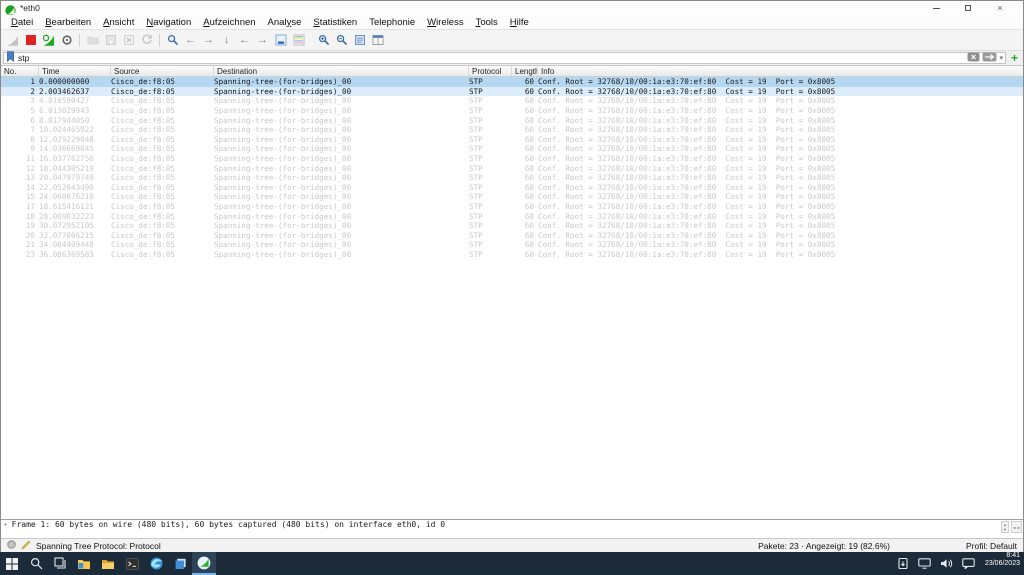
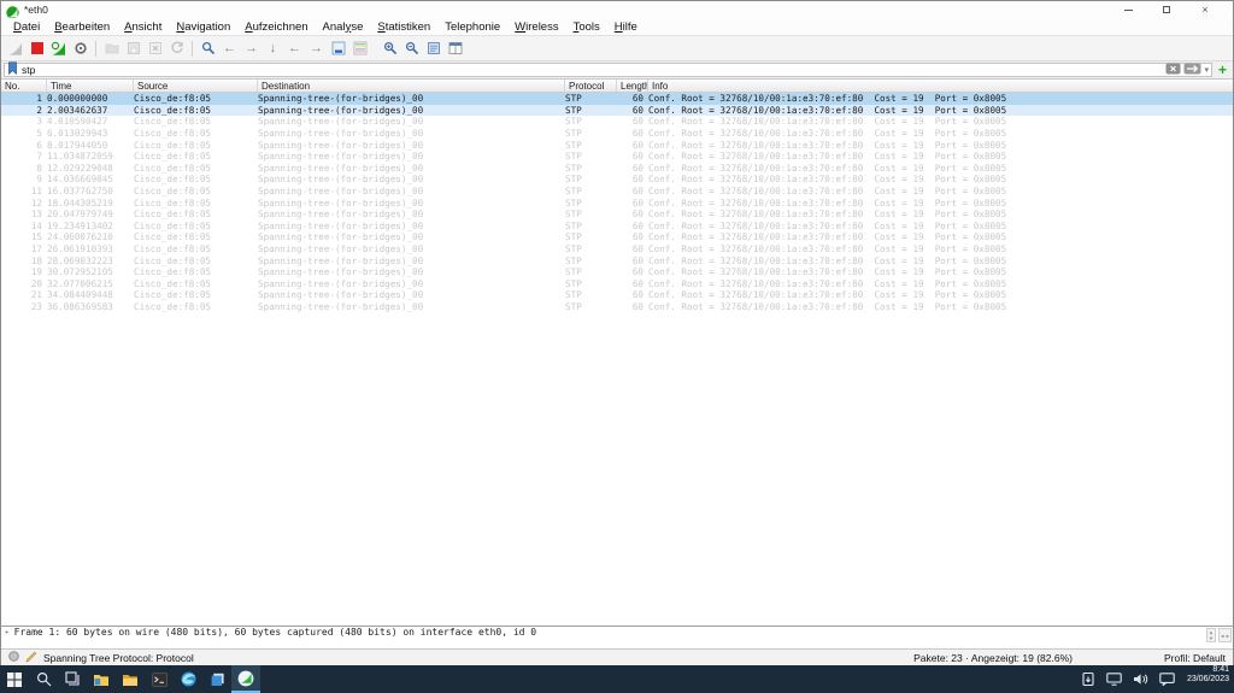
  *eth0
  ×
  Datei
  Bearbeiten
  Ansicht
  Navigation
  Aufzeichnen
  Analyse
  Statistiken
  Telephonie
  Wireless
  Tools
  Hilfe
  ←
  →
  ↓
  ←
  →
  stp
  +
  No.
  Time
  Source
  Destination
  Protocol
  Length
  Info
  1
  0.000000000
  Cisco_de:f8:05
  Spanning-tree-(for-bridges)_00
  STP
  60
  Conf. Root = 32768/10/00:1a:e3:70:ef:80 Cost = 19 Port = 0x8005
  2
  2.003462637
  Cisco_de:f8:05
  Spanning-tree-(for-bridges)_00
  STP
  60
  Conf. Root = 32768/10/00:1a:e3:70:ef:80 Cost = 19 Port = 0x8005
  3
  4.010590427
  Cisco_de:f8:05
  Spanning-tree-(for-bridges)_00
  STP
  60
  Conf. Root = 32768/10/00:1a:e3:70:ef:80 Cost = 19 Port = 0x8005
  5
  6.013029943
  Cisco_de:f8:05
  Spanning-tree-(for-bridges)_00
  STP
  60
  Conf. Root = 32768/10/00:1a:e3:70:ef:80 Cost = 19 Port = 0x8005
  6
  8.017944050
  Cisco_de:f8:05
  Spanning-tree-(for-bridges)_00
  STP
  60
  Conf. Root = 32768/10/00:1a:e3:70:ef:80 Cost = 19 Port = 0x8005
  7
- 10.024465922
+ 11.034872059
  Cisco_de:f8:05
  Spanning-tree-(for-bridges)_00
  STP
  60
  Conf. Root = 32768/10/00:1a:e3:70:ef:80 Cost = 19 Port = 0x8005
  8
  12.029229048
  Cisco_de:f8:05
  Spanning-tree-(for-bridges)_00
  STP
  60
  Conf. Root = 32768/10/00:1a:e3:70:ef:80 Cost = 19 Port = 0x8005
  9
  14.036669045
  Cisco_de:f8:05
  Spanning-tree-(for-bridges)_00
  STP
  60
  Conf. Root = 32768/10/00:1a:e3:70:ef:80 Cost = 19 Port = 0x8005
  11
  16.037762750
  Cisco_de:f8:05
  Spanning-tree-(for-bridges)_00
  STP
  60
  Conf. Root = 32768/10/00:1a:e3:70:ef:80 Cost = 19 Port = 0x8005
  12
  18.044305219
  Cisco_de:f8:05
  Spanning-tree-(for-bridges)_00
  STP
  60
  Conf. Root = 32768/10/00:1a:e3:70:ef:80 Cost = 19 Port = 0x8005
  13
  20.047979749
  Cisco_de:f8:05
  Spanning-tree-(for-bridges)_00
  STP
  60
  Conf. Root = 32768/10/00:1a:e3:70:ef:80 Cost = 19 Port = 0x8005
  14
- 22.052043490
+ 19.234913402
  Cisco_de:f8:05
  Spanning-tree-(for-bridges)_00
  STP
  60
  Conf. Root = 32768/10/00:1a:e3:70:ef:80 Cost = 19 Port = 0x8005
  15
  24.060076210
  Cisco_de:f8:05
  Spanning-tree-(for-bridges)_00
  STP
  60
  Conf. Root = 32768/10/00:1a:e3:70:ef:80 Cost = 19 Port = 0x8005
  17
- 18.615416121
+ 26.061910393
  Cisco_de:f8:05
  Spanning-tree-(for-bridges)_00
  STP
  60
  Conf. Root = 32768/10/00:1a:e3:70:ef:80 Cost = 19 Port = 0x8005
  18
  28.069032223
  Cisco_de:f8:05
  Spanning-tree-(for-bridges)_00
  STP
  60
  Conf. Root = 32768/10/00:1a:e3:70:ef:80 Cost = 19 Port = 0x8005
  19
  30.072952105
  Cisco_de:f8:05
  Spanning-tree-(for-bridges)_00
  STP
  60
  Conf. Root = 32768/10/00:1a:e3:70:ef:80 Cost = 19 Port = 0x8005
  20
  32.077006215
  Cisco_de:f8:05
  Spanning-tree-(for-bridges)_00
  STP
  60
  Conf. Root = 32768/10/00:1a:e3:70:ef:80 Cost = 19 Port = 0x8005
  21
  34.084409448
  Cisco_de:f8:05
  Spanning-tree-(for-bridges)_00
  STP
  60
  Conf. Root = 32768/10/00:1a:e3:70:ef:80 Cost = 19 Port = 0x8005
  23
  36.086369583
  Cisco_de:f8:05
  Spanning-tree-(for-bridges)_00
  STP
  60
  Conf. Root = 32768/10/00:1a:e3:70:ef:80 Cost = 19 Port = 0x8005
  Frame 1: 60 bytes on wire (480 bits), 60 bytes captured (480 bits) on interface eth0, id 0
  Spanning Tree Protocol: Protocol
  Pakete: 23 · Angezeigt: 19 (82.6%)
  Profil: Default
